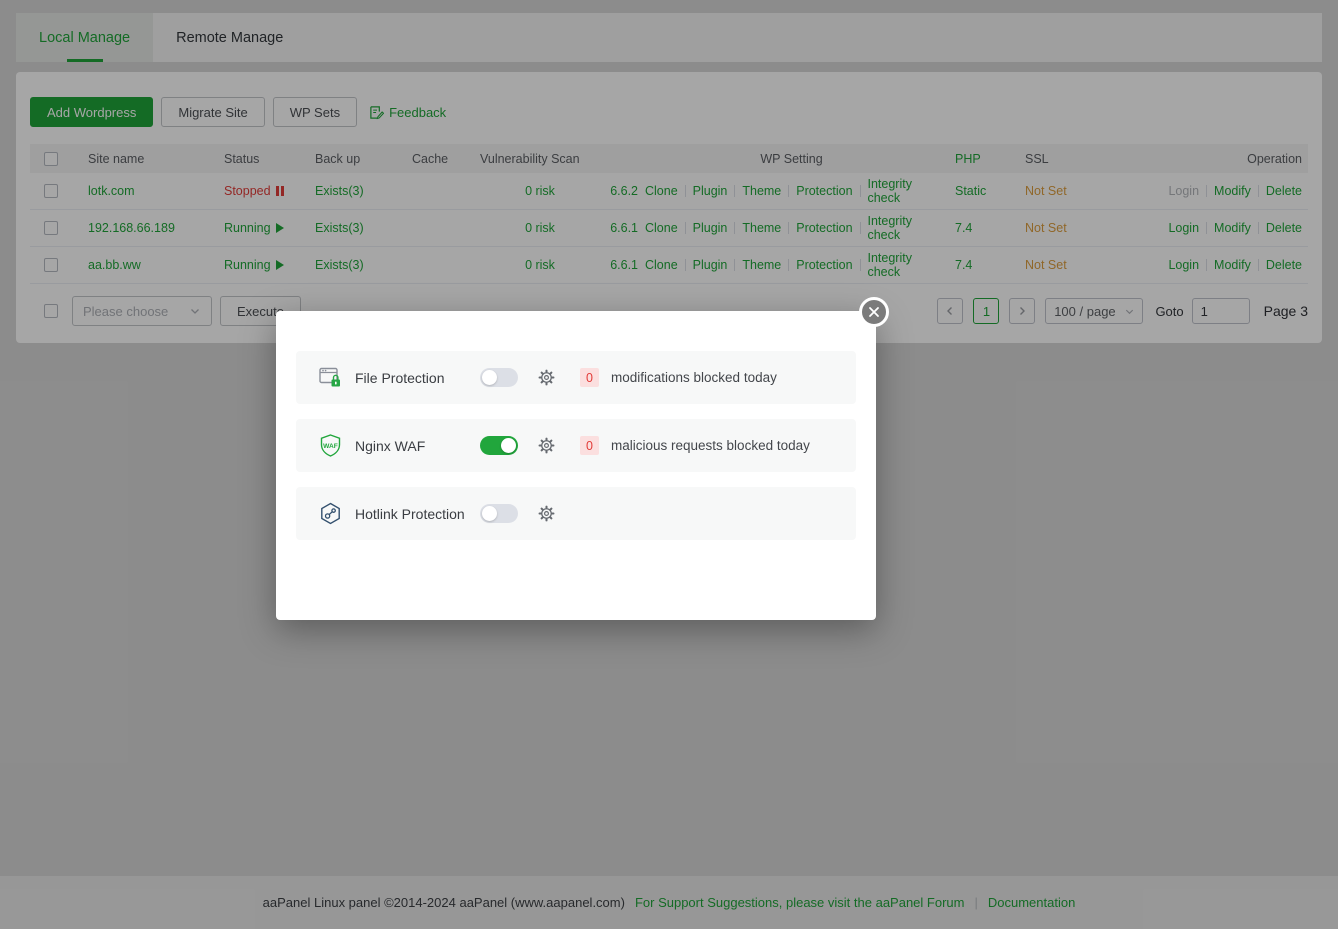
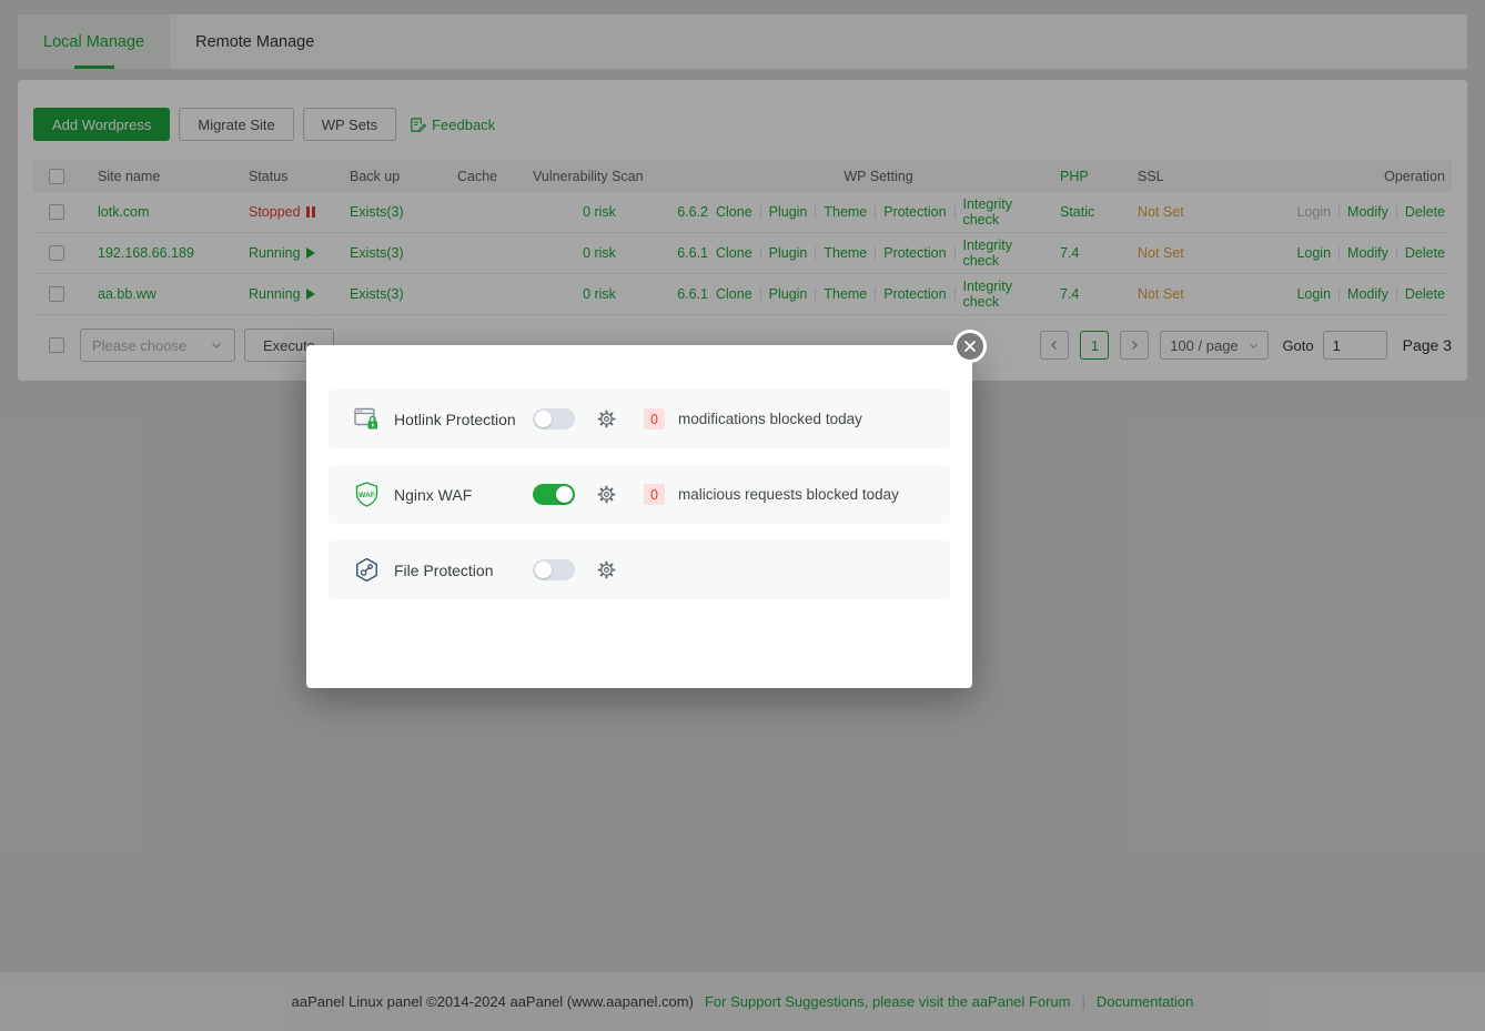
  Local Manage
  Remote Manage
  Add Wordpress
  Migrate Site
  WP Sets
  Feedback
  Site name
  Status
  Back up
  Cache
  Vulnerability Scan
  WP Setting
  PHP
  SSL
  Operation
  lotk.com
  Stopped
  Exists(3)
  0 risk
  6.6.2
  Clone
  Plugin
  Theme
  Protection
  Integrity check
  Static
  Not Set
  Login
  Modify
  Delete
  192.168.66.189
  Running
  Exists(3)
  0 risk
  6.6.1
  Clone
  Plugin
  Theme
  Protection
  Integrity check
  7.4
  Not Set
  Login
  Modify
  Delete
  aa.bb.ww
  Running
  Exists(3)
  0 risk
  6.6.1
  Clone
  Plugin
  Theme
  Protection
  Integrity check
  7.4
  Not Set
  Login
  Modify
  Delete
  Please choose
  Execut
  1
  100 / page
  Goto
  1
  Page 3
  aaPanel Linux panel ©2014-2024 aaPanel (www.aapanel.com)
  For Support Suggestions, please visit the aaPanel Forum
  Documentation
- File Protection
+ Hotlink Protection
  0
  modifications blocked today
  Nginx WAF
  0
  malicious requests blocked today
- Hotlink Protection
+ File Protection
